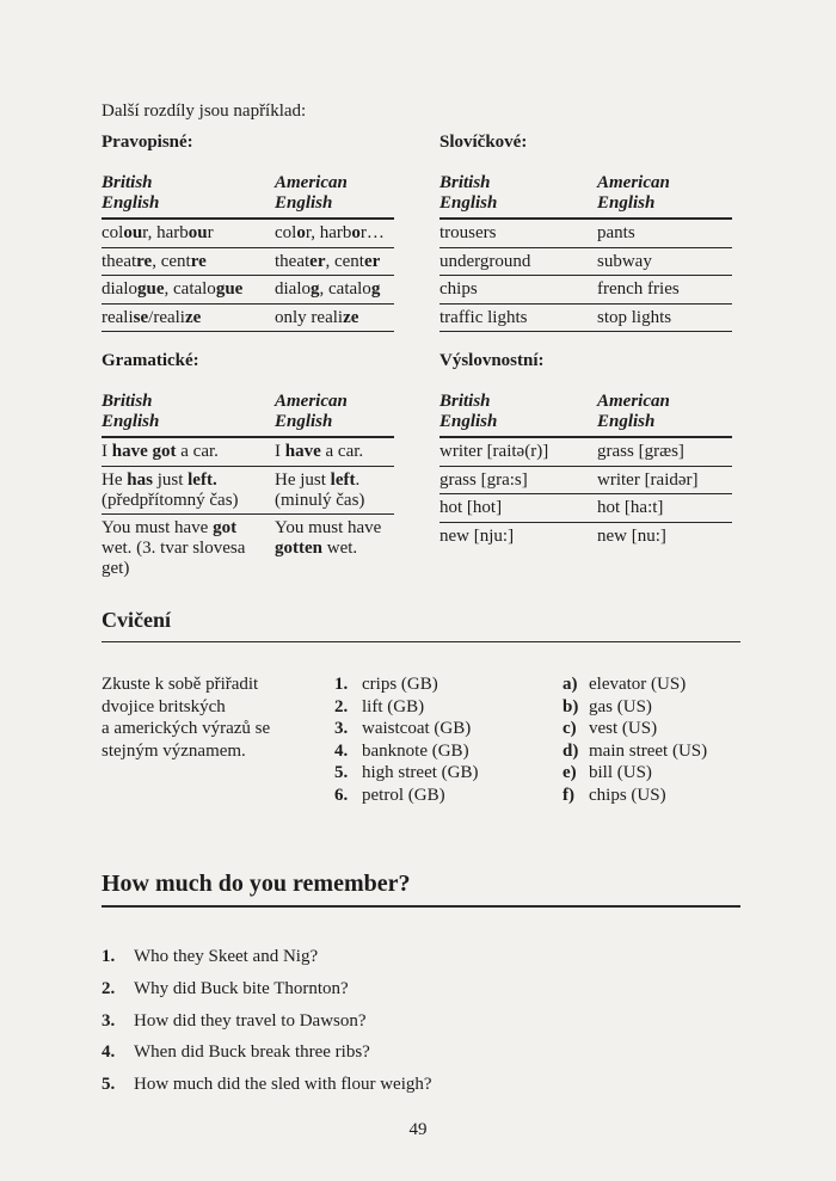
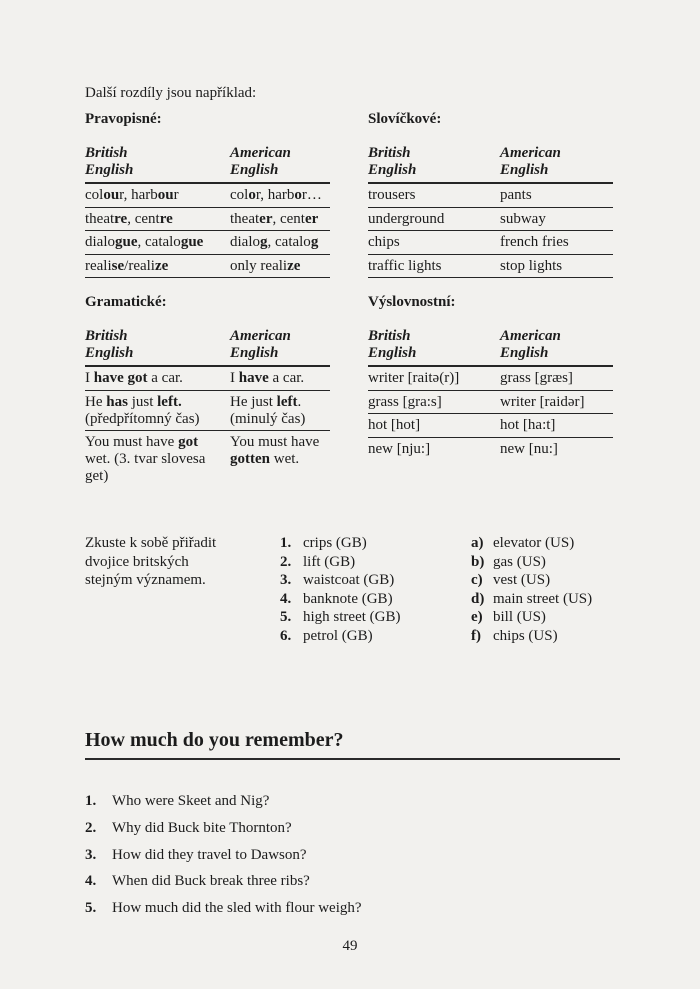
  Další rozdíly jsou například:
  Pravopisné:
  British
  English
  American
  English
  colour, harbour
  color, harbor…
  theatre, centre
  theater, center
  dialogue, catalogue
  dialog, catalog
  realise/realize
  only realize
  Slovíčkové:
  British
  English
  American
  English
  trousers
  pants
  underground
  subway
  chips
  french fries
  traffic lights
  stop lights
  Gramatické:
  British
  English
  American
  English
  I have got a car.
  I have a car.
  He has just left. (předpřítomný čas)
  He just left. (minulý čas)
  You must have got wet. (3. tvar slovesa get)
  You must have gotten wet.
  Výslovnostní:
  British
  English
  American
  English
  writer [raitə(r)]
  grass [græs]
  grass [gra:s]
  writer [raidər]
  hot [hot]
  hot [ha:t]
  new [nju:]
  new [nu:]
- Cvičení
  Zkuste k sobě přiřadit
  dvojice britských
- a amerických výrazů se
  stejným významem.
  1.
  crips (GB)
  2.
  lift (GB)
  3.
  waistcoat (GB)
  4.
  banknote (GB)
  5.
  high street (GB)
  6.
  petrol (GB)
  a)
  elevator (US)
  b)
  gas (US)
  c)
  vest (US)
  d)
  main street (US)
  e)
  bill (US)
  f)
  chips (US)
  How much do you remember?
  1.
- Who they Skeet and Nig?
+ Who were Skeet and Nig?
  2.
  Why did Buck bite Thornton?
  3.
  How did they travel to Dawson?
  4.
  When did Buck break three ribs?
  5.
  How much did the sled with flour weigh?
  49
